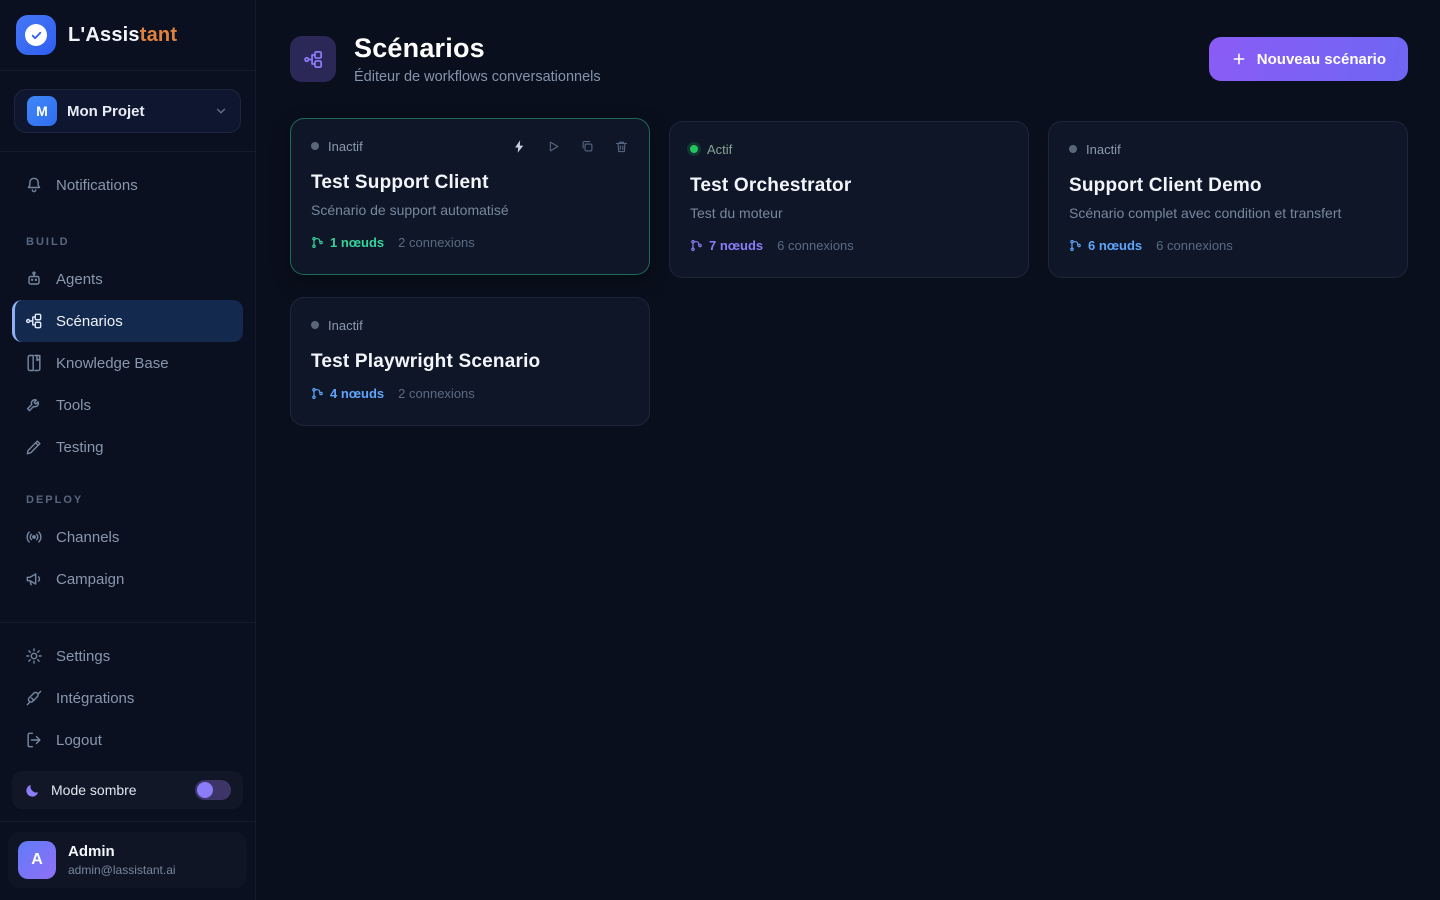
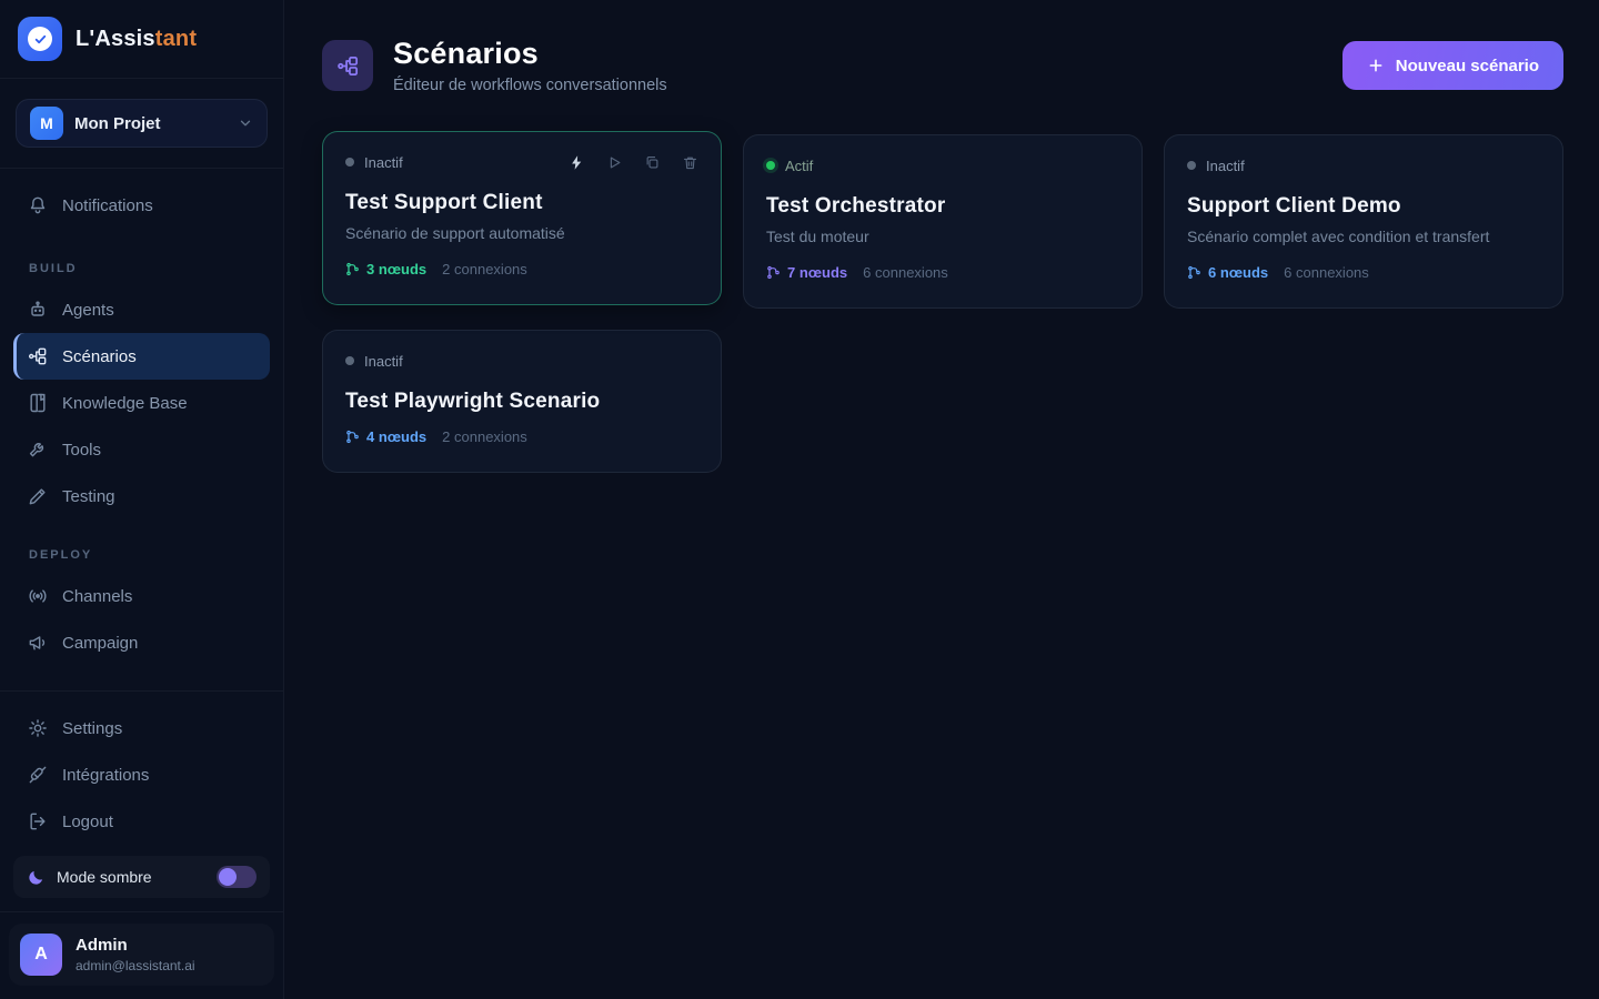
  L'Assistant
  M
  Mon Projet
  Notifications
  BUILD
  Agents
  Scénarios
  Knowledge Base
  Tools
  Testing
  DEPLOY
  Channels
  Campaign
  Settings
  Intégrations
  Logout
  Mode sombre
  A
  Admin
  admin@lassistant.ai
  Scénarios
  Éditeur de workflows conversationnels
  Nouveau scénario
  Inactif
  Test Support Client
  Scénario de support automatisé
- 1 nœuds
+ 3 nœuds
  2 connexions
  Actif
  Test Orchestrator
  Test du moteur
  7 nœuds
  6 connexions
  Inactif
  Support Client Demo
  Scénario complet avec condition et transfert
  6 nœuds
  6 connexions
  Inactif
  Test Playwright Scenario
  4 nœuds
  2 connexions
